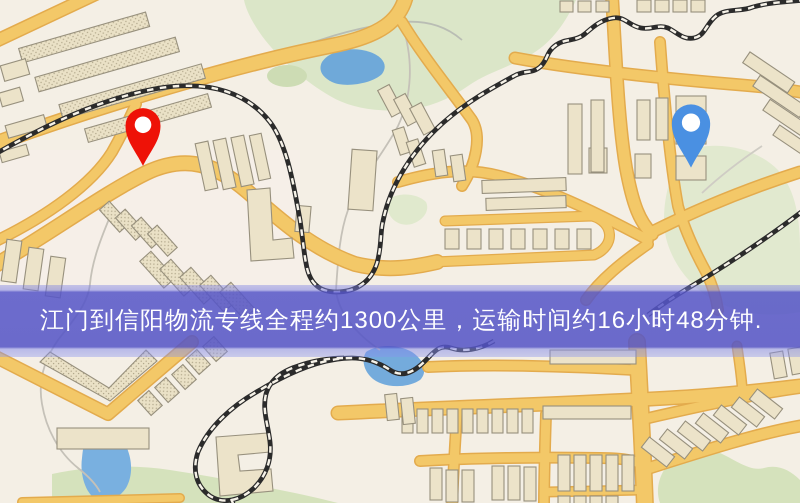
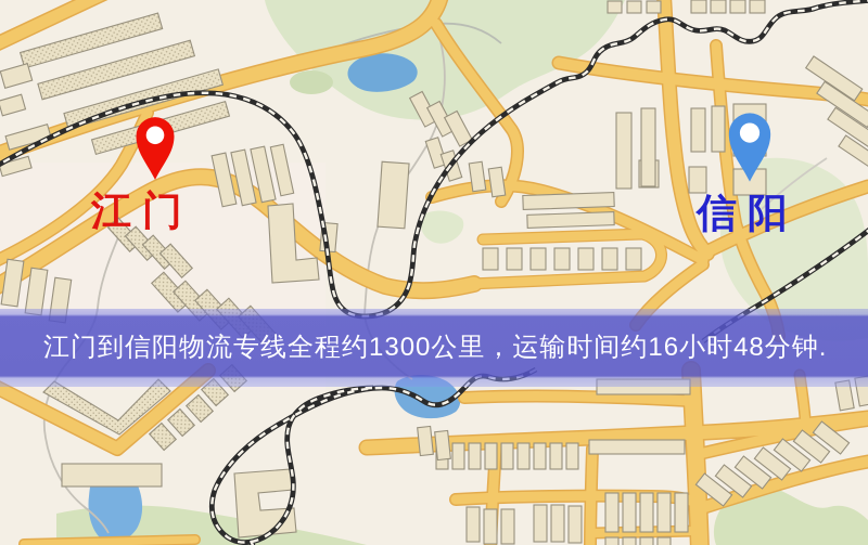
+ 江门
+ 信阳
  江门到信阳物流专线全程约1300公里，运输时间约16小时48分钟.
